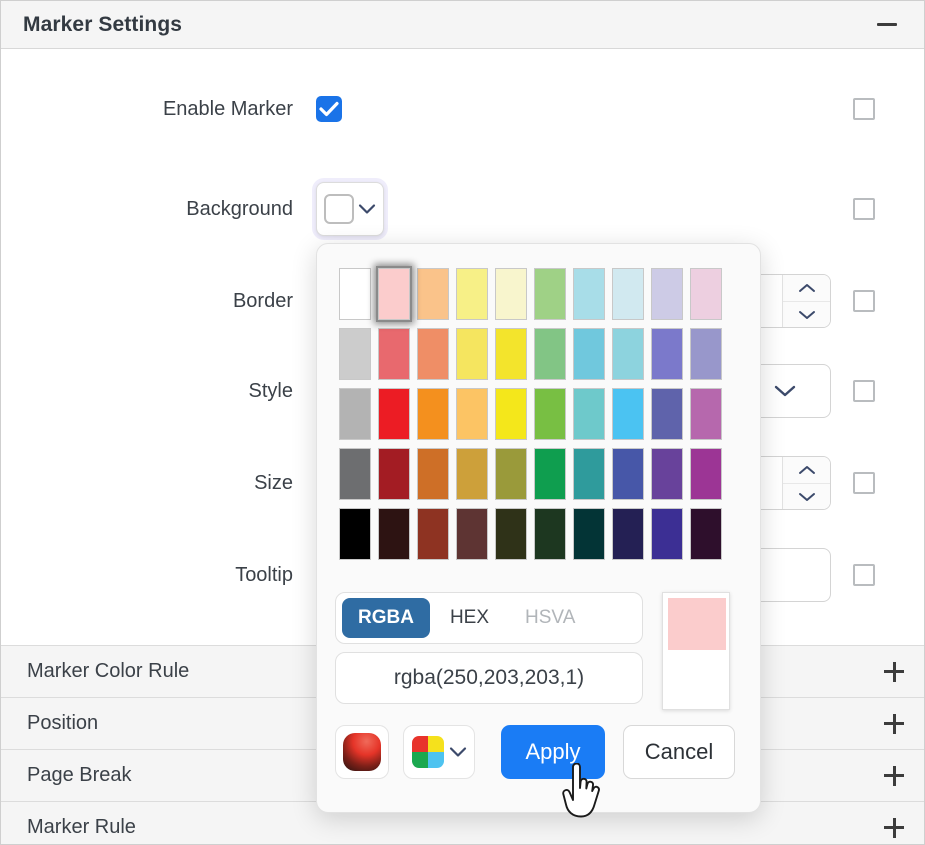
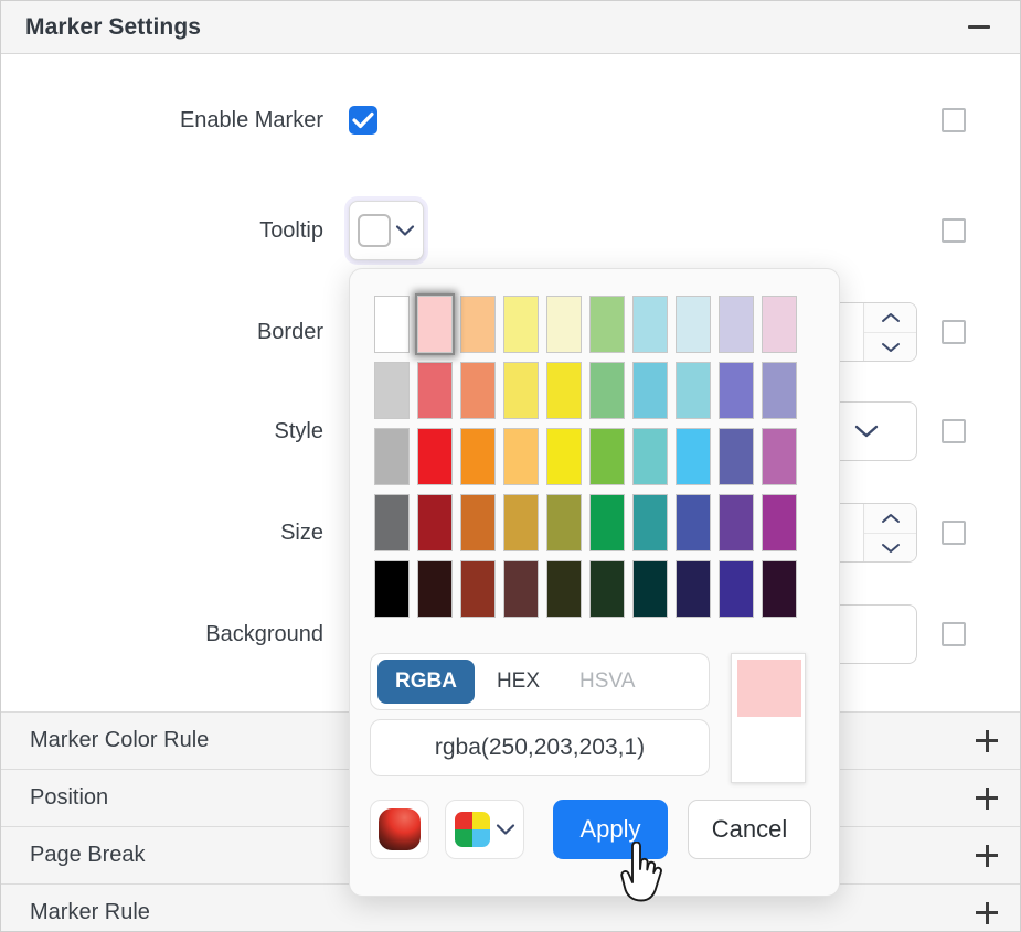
  Marker Settings
  Enable Marker
- Background
+ Tooltip
  Border
  Style
  Size
- Tooltip
+ Background
  Marker Color Rule
  Position
  Page Break
  Marker Rule
  RGBA
  HEX
  HSVA
  rgba(250,203,203,1)
  Apply
  Cancel
